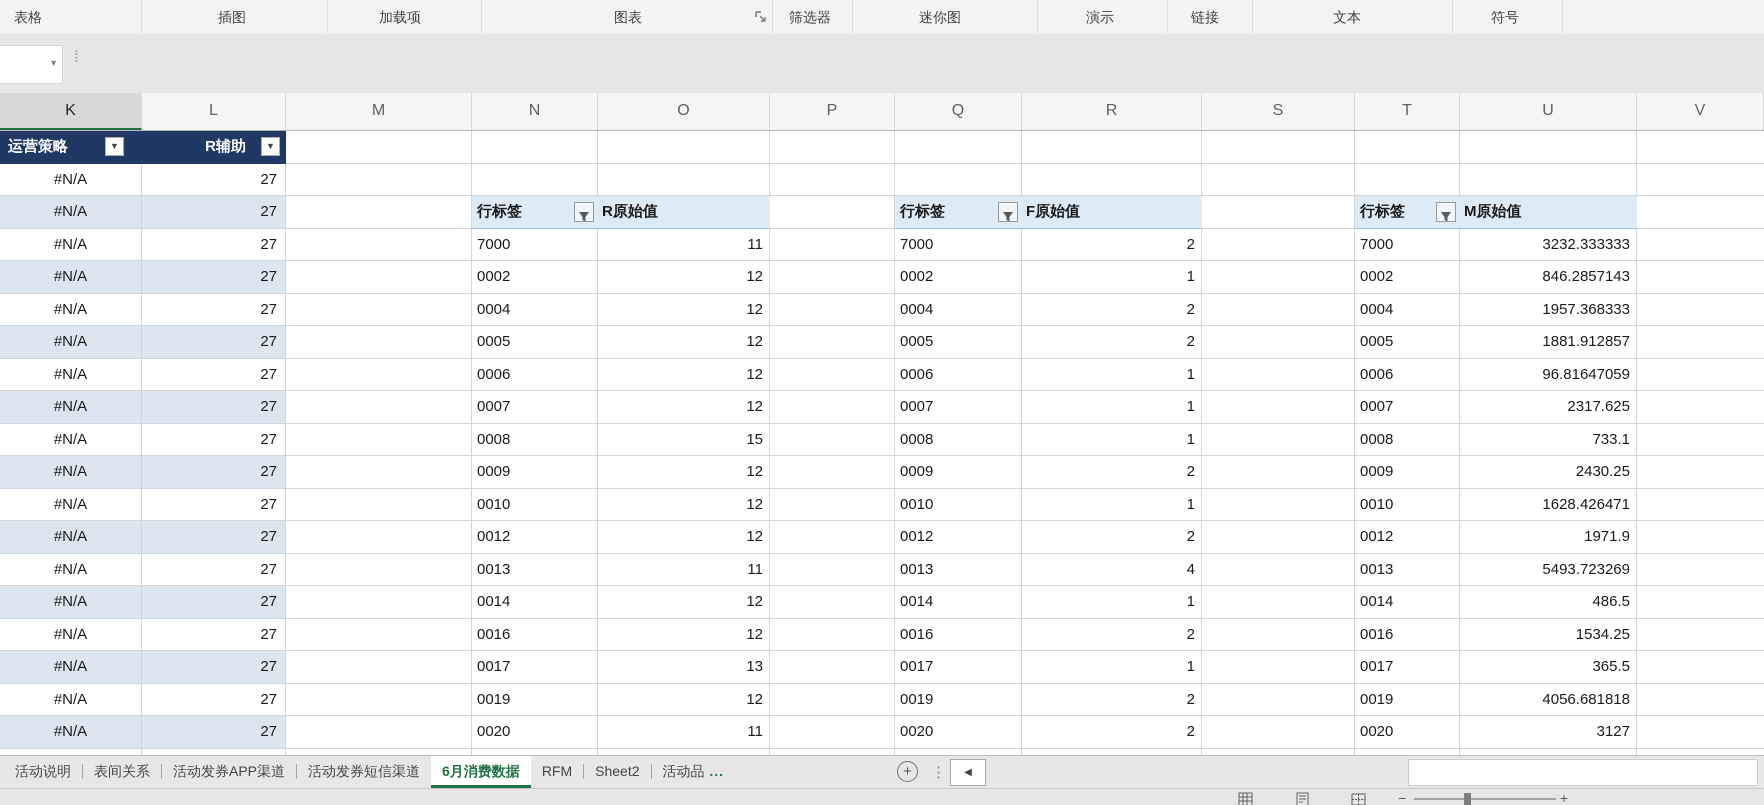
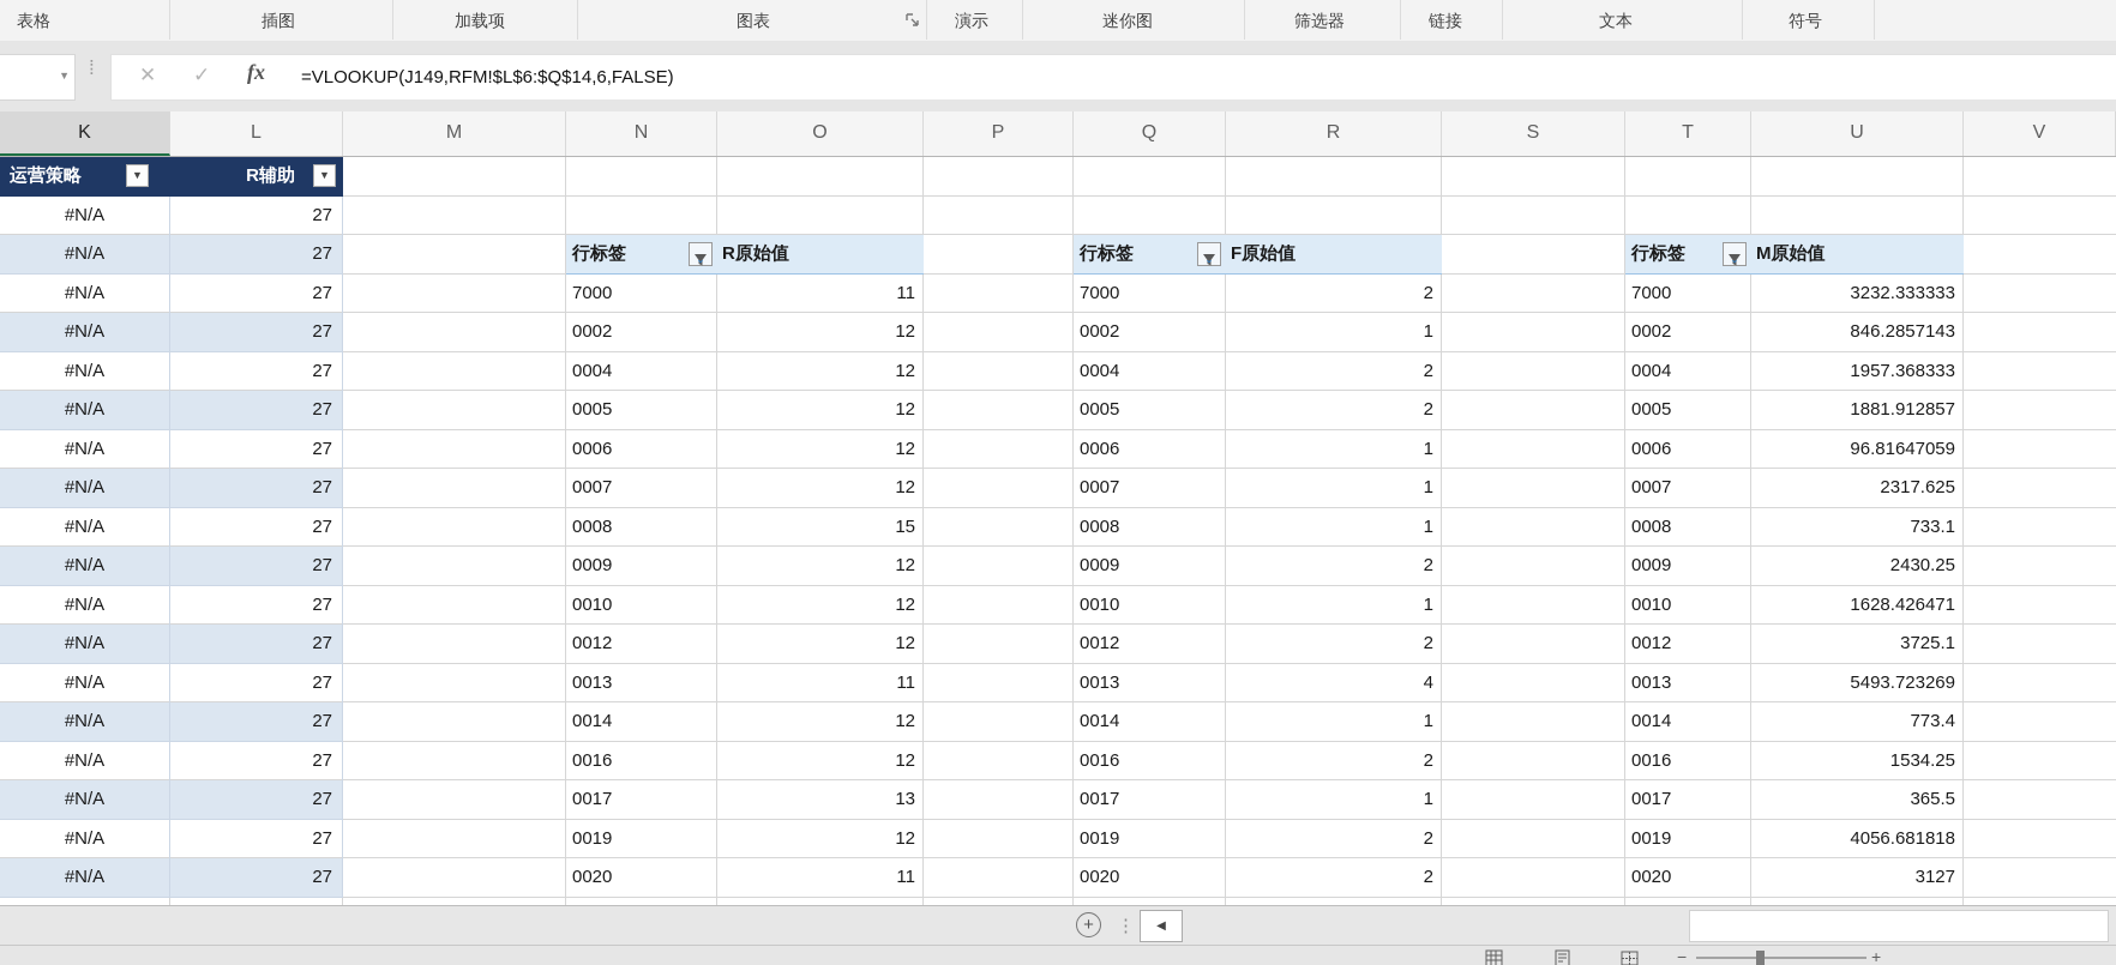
  表格
  插图
  加载项
  图表
- 筛选器
+ 演示
  迷你图
- 演示
+ 筛选器
  链接
  文本
  符号
  ▼
  ⁞
+ ✕
+ ✓
+ fx
+ =VLOOKUP(J149,RFM!$L$6:$Q$14,6,FALSE)
  K
  L
  M
  N
  O
  P
  Q
  R
  S
  T
  U
  V
  运营策略
  ▼
  R辅助
  ▼
  #N/A
  27
  #N/A
  27
  #N/A
  27
  #N/A
  27
  #N/A
  27
  #N/A
  27
  #N/A
  27
  #N/A
  27
  #N/A
  27
  #N/A
  27
  #N/A
  27
  #N/A
  27
  #N/A
  27
  #N/A
  27
  #N/A
  27
  #N/A
  27
  #N/A
  27
  #N/A
  27
  行标签
  R原始值
  7000
  11
  0002
  12
  0004
  12
  0005
  12
  0006
  12
  0007
  12
  0008
  15
  0009
  12
  0010
  12
  0012
  12
  0013
  11
  0014
  12
  0016
  12
  0017
  13
  0019
  12
  0020
  11
  行标签
  F原始值
  7000
  2
  0002
  1
  0004
  2
  0005
  2
  0006
  1
  0007
  1
  0008
  1
  0009
  2
  0010
  1
  0012
  2
  0013
  4
  0014
  1
  0016
  2
  0017
  1
  0019
  2
  0020
  2
  行标签
  M原始值
  7000
  3232.333333
  0002
  846.2857143
  0004
  1957.368333
  0005
  1881.912857
  0006
  96.81647059
  0007
  2317.625
  0008
  733.1
  0009
  2430.25
  0010
  1628.426471
  0012
- 1971.9
+ 3725.1
  0013
  5493.723269
  0014
- 486.5
+ 773.4
  0016
  1534.25
  0017
  365.5
  0019
  4056.681818
  0020
  3127
- 活动说明
- 表间关系
- 活动发券APP渠道
- 活动发券短信渠道
- 6月消费数据
- RFM
- Sheet2
- 活动品 ...
  +
  ⋮
  ◀
  −
  +
